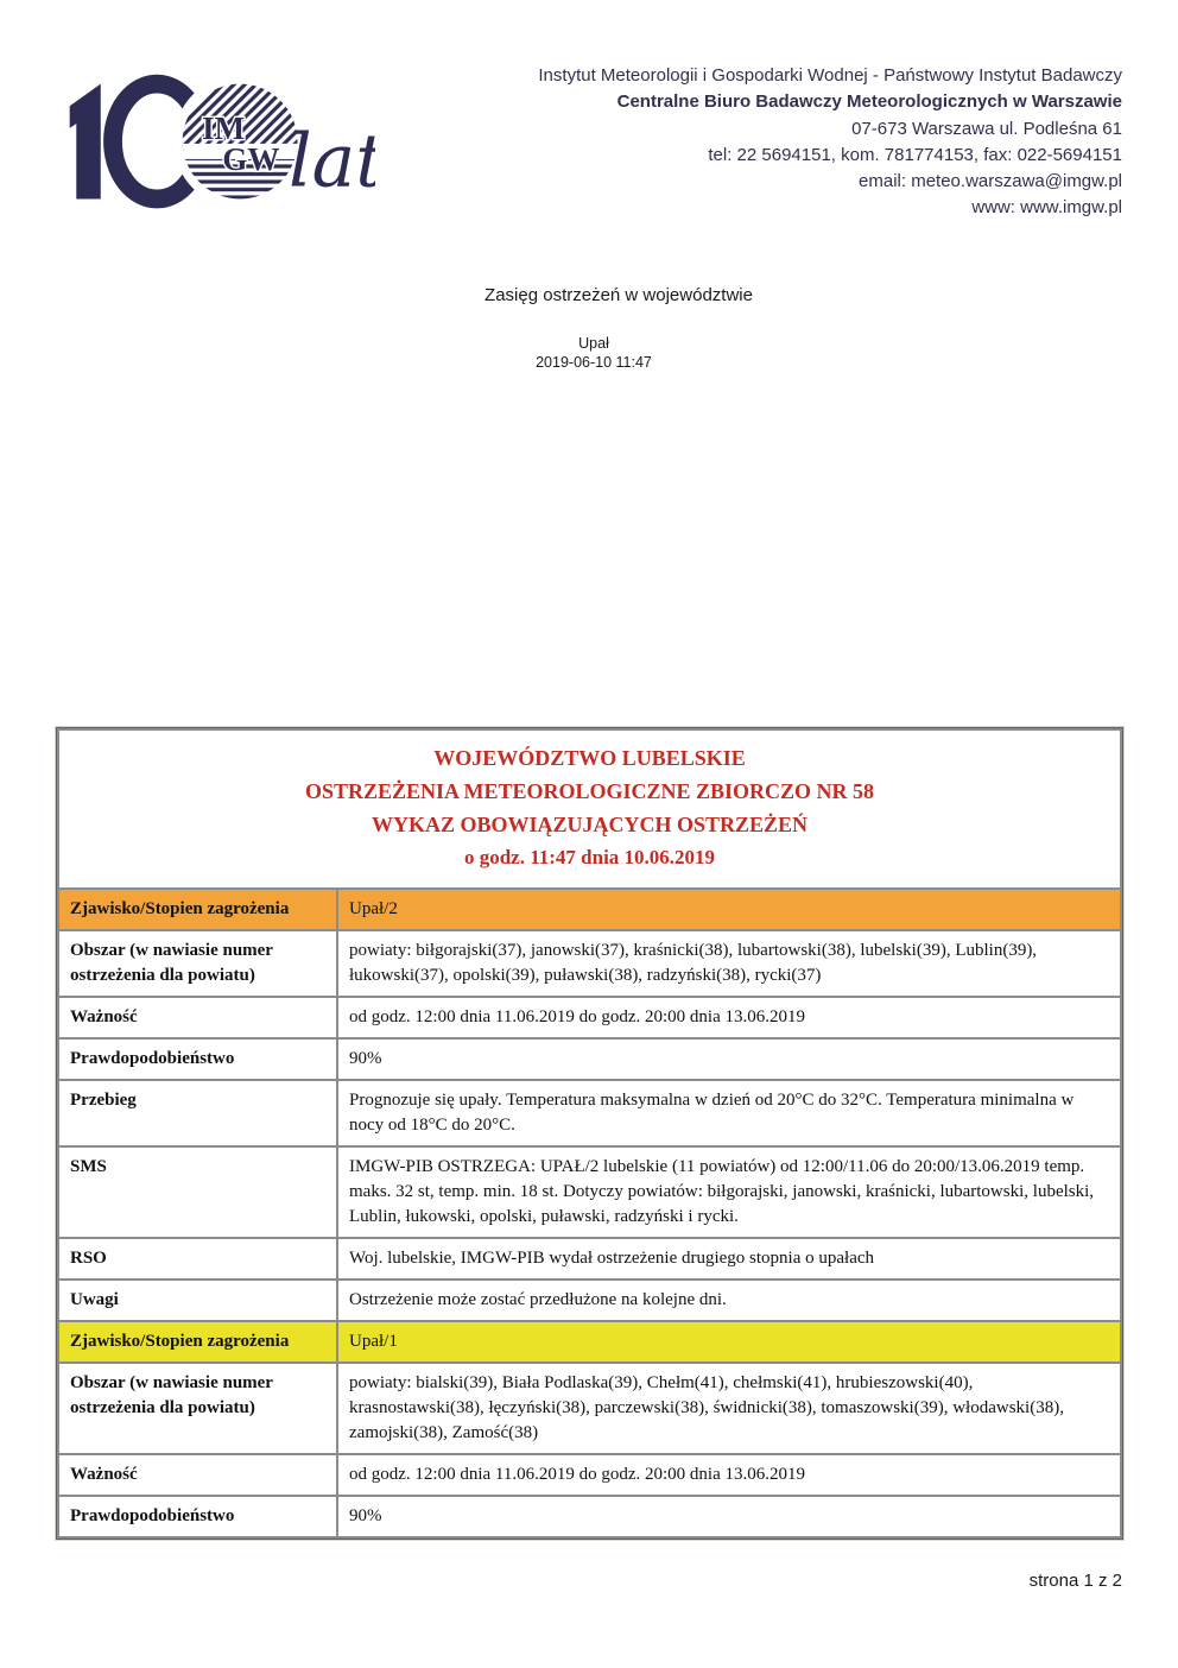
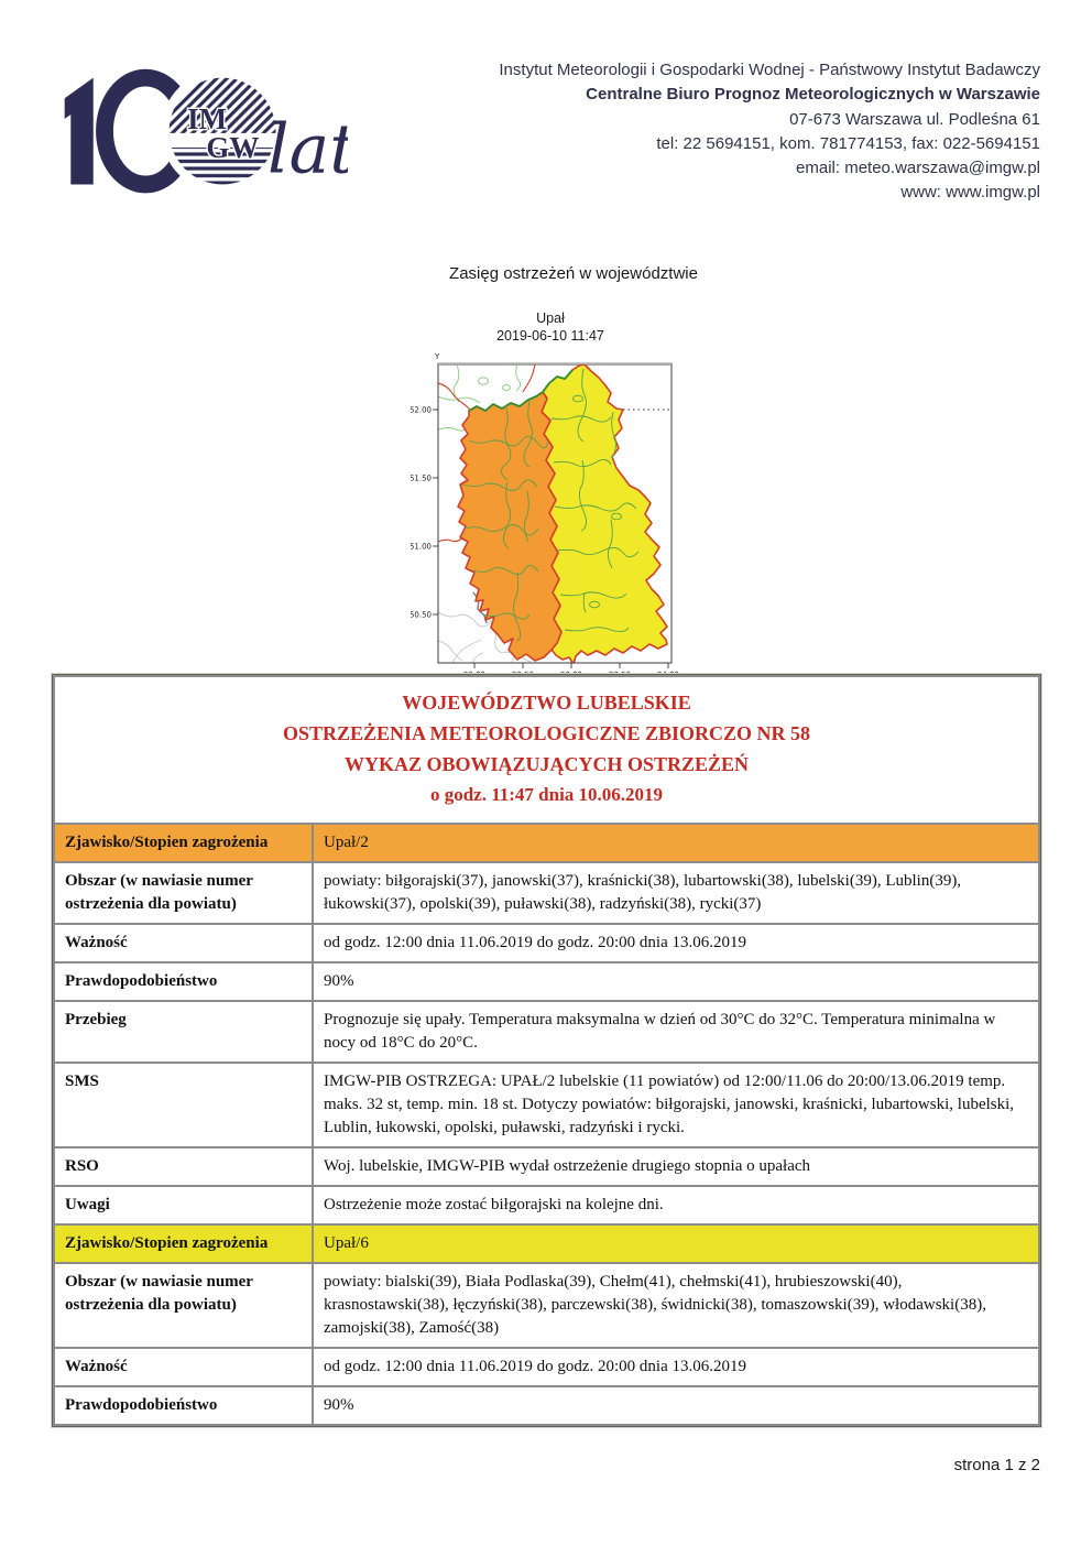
  IM
  GW
  lat
  Instytut Meteorologii i Gospodarki Wodnej - Państwowy Instytut Badawczy
- Centralne Biuro Badawczy Meteorologicznych w Warszawie
+ Centralne Biuro Prognoz Meteorologicznych w Warszawie
  07-673 Warszawa ul. Podleśna 61
  tel: 22 5694151, kom. 781774153, fax: 022-5694151
  email: meteo.warszawa@imgw.pl
  www: www.imgw.pl
  Zasięg ostrzeżeń w województwie
  Upał
  2019-06-10 11:47
+ Y
+ 52.00
+ 51.50
+ 51.00
+ 50.50
  WOJEWÓDZTWO LUBELSKIE OSTRZEŻENIA METEOROLOGICZNE ZBIORCZO NR 58 WYKAZ OBOWIĄZUJĄCYCH OSTRZEŻEŃ o godz. 11:47 dnia 10.06.2019
  Zjawisko/Stopien zagrożenia	Upał/2
  Obszar (w nawiasie numer ostrzeżenia dla powiatu)	powiaty: biłgorajski(37), janowski(37), kraśnicki(38), lubartowski(38), lubelski(39), Lublin(39), łukowski(37), opolski(39), puławski(38), radzyński(38), rycki(37)
  Ważność	od godz. 12:00 dnia 11.06.2019 do godz. 20:00 dnia 13.06.2019
  Prawdopodobieństwo	90%
- Przebieg	Prognozuje się upały. Temperatura maksymalna w dzień od 20°C do 32°C. Temperatura minimalna w nocy od 18°C do 20°C.
+ Przebieg	Prognozuje się upały. Temperatura maksymalna w dzień od 30°C do 32°C. Temperatura minimalna w nocy od 18°C do 20°C.
  SMS	IMGW-PIB OSTRZEGA: UPAŁ/2 lubelskie (11 powiatów) od 12:00/11.06 do 20:00/13.06.2019 temp. maks. 32 st, temp. min. 18 st. Dotyczy powiatów: biłgorajski, janowski, kraśnicki, lubartowski, lubelski, Lublin, łukowski, opolski, puławski, radzyński i rycki.
  RSO	Woj. lubelskie, IMGW-PIB wydał ostrzeżenie drugiego stopnia o upałach
- Uwagi	Ostrzeżenie może zostać przedłużone na kolejne dni.
+ Uwagi	Ostrzeżenie może zostać biłgorajski na kolejne dni.
- Zjawisko/Stopien zagrożenia	Upał/1
+ Zjawisko/Stopien zagrożenia	Upał/6
  Obszar (w nawiasie numer ostrzeżenia dla powiatu)	powiaty: bialski(39), Biała Podlaska(39), Chełm(41), chełmski(41), hrubieszowski(40), krasnostawski(38), łęczyński(38), parczewski(38), świdnicki(38), tomaszowski(39), włodawski(38), zamojski(38), Zamość(38)
  Ważność	od godz. 12:00 dnia 11.06.2019 do godz. 20:00 dnia 13.06.2019
  Prawdopodobieństwo	90%
  strona 1 z 2
